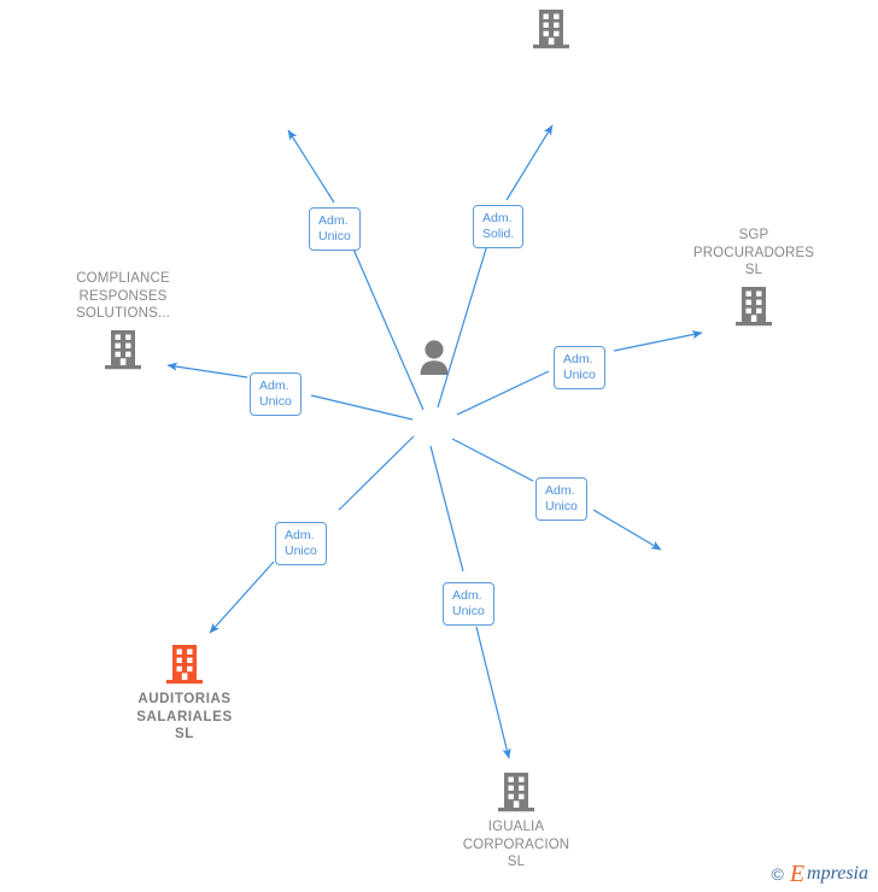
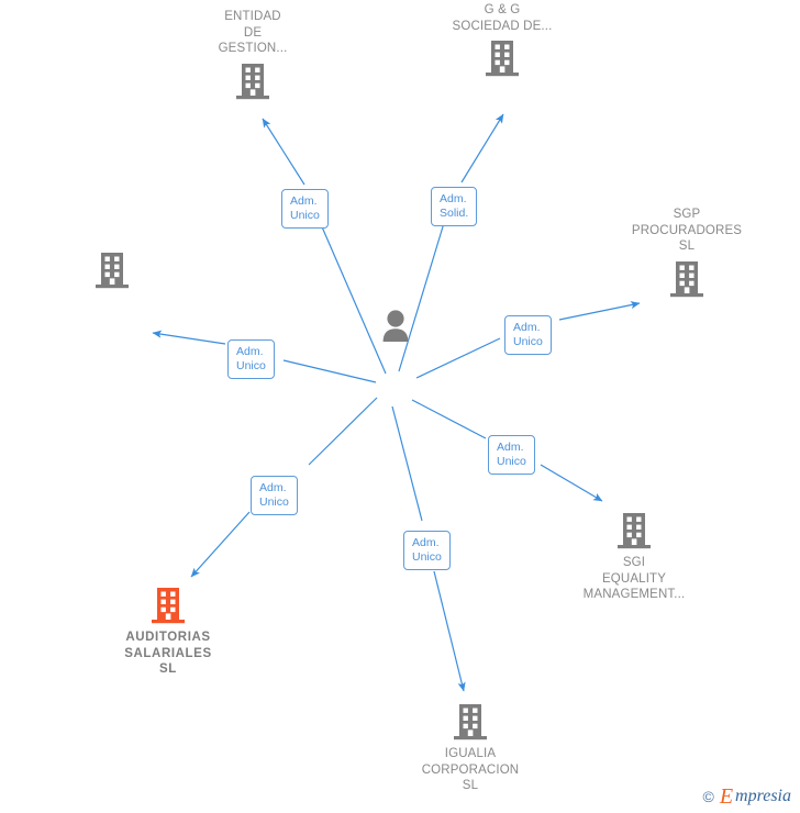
+ ENTIDAD
+ DE
+ GESTION...
+ G & G
+ SOCIEDAD DE...
  SGP
  PROCURADORES
  SL
- COMPLIANCE
- RESPONSES
- SOLUTIONS...
  AUDITORIAS
  SALARIALES
  SL
  IGUALIA
  CORPORACION
  SL
+ SGI
+ EQUALITY
+ MANAGEMENT...
  Adm.
  Unico
  Adm.
  Solid.
  Adm.
  Unico
  Adm.
  Unico
  Adm.
  Unico
  Adm.
  Unico
  Adm.
  Unico
  ©
  E
  mpresia
